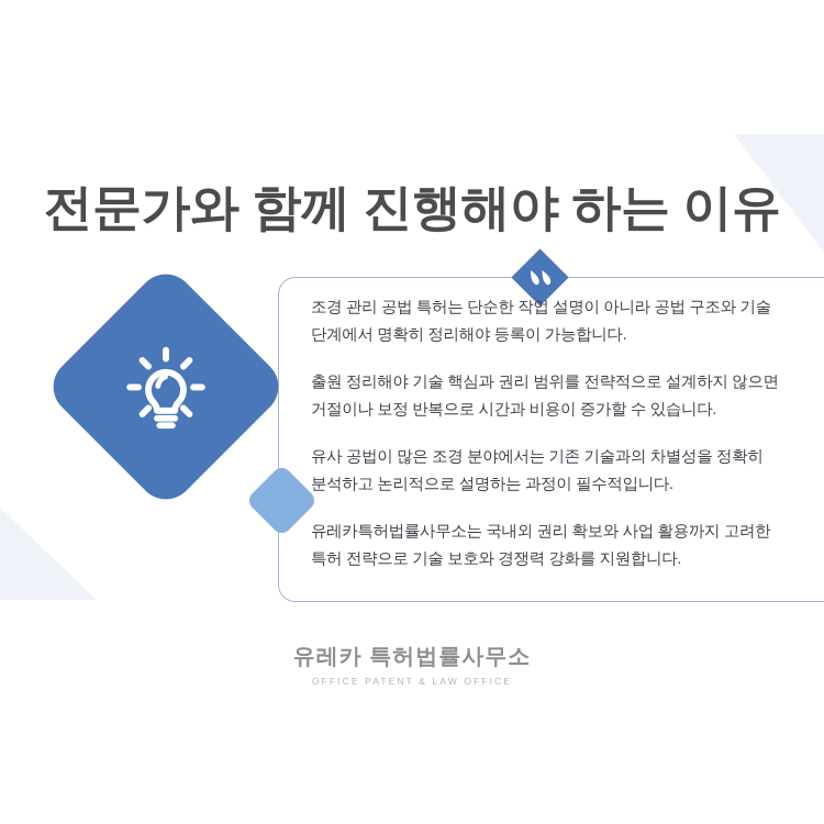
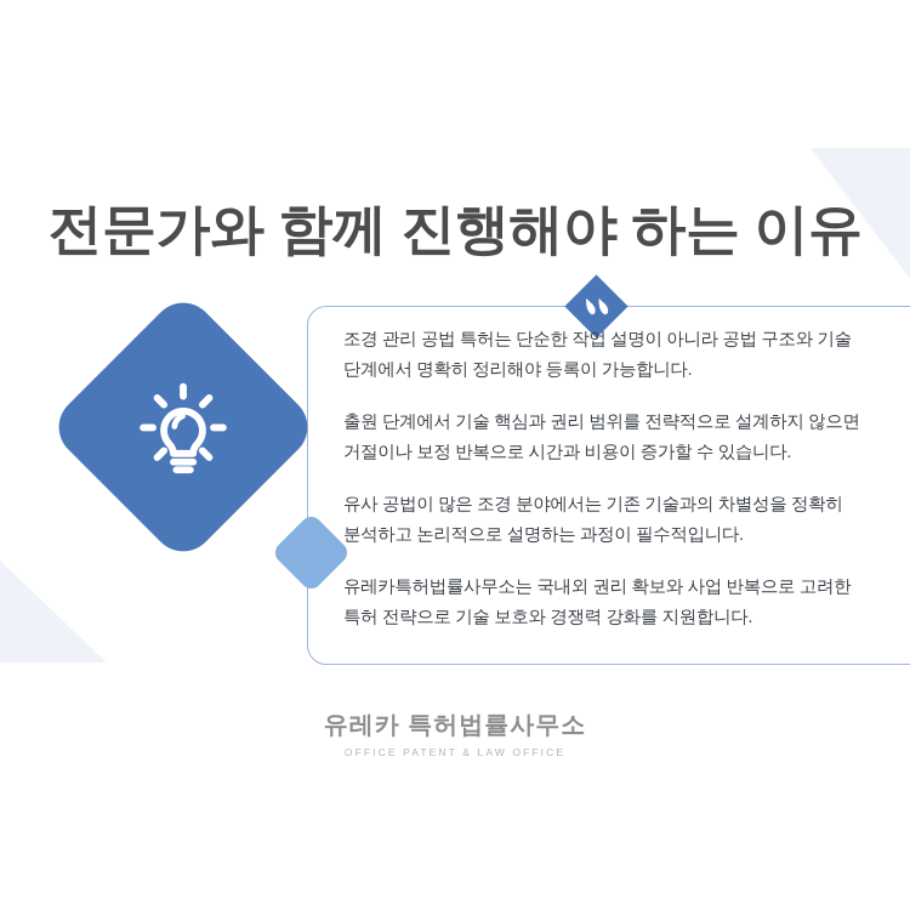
  전문가와 함께 진행해야 하는 이유
  조경 관리 공법 특허는 단순한 작업 설명이 아니라 공법 구조와 기술 단계에서 명확히 정리해야 등록이 가능합니다.
- 출원 정리해야 기술 핵심과 권리 범위를 전략적으로 설계하지 않으면 거절이나 보정 반복으로 시간과 비용이 증가할 수 있습니다.
+ 출원 단계에서 기술 핵심과 권리 범위를 전략적으로 설계하지 않으면 거절이나 보정 반복으로 시간과 비용이 증가할 수 있습니다.
  유사 공법이 많은 조경 분야에서는 기존 기술과의 차별성을 정확히 분석하고 논리적으로 설명하는 과정이 필수적입니다.
- 유레카특허법률사무소는 국내외 권리 확보와 사업 활용까지 고려한 특허 전략으로 기술 보호와 경쟁력 강화를 지원합니다.
+ 유레카특허법률사무소는 국내외 권리 확보와 사업 반복으로 고려한 특허 전략으로 기술 보호와 경쟁력 강화를 지원합니다.
  유레카 특허법률사무소
  OFFICE PATENT & LAW OFFICE
